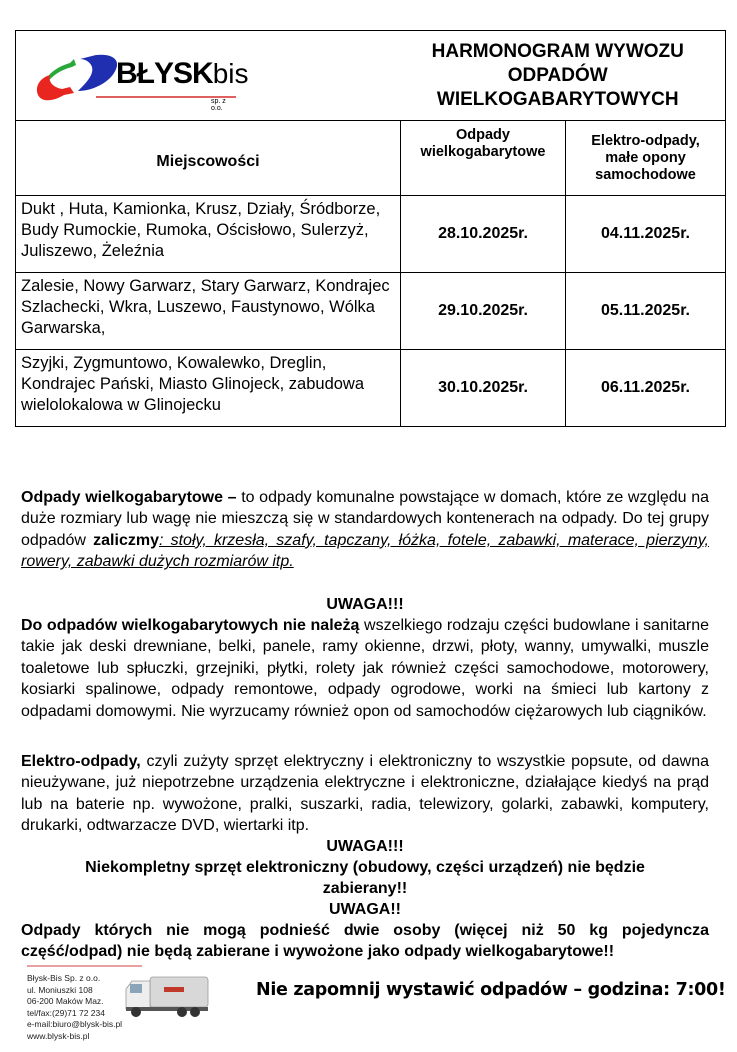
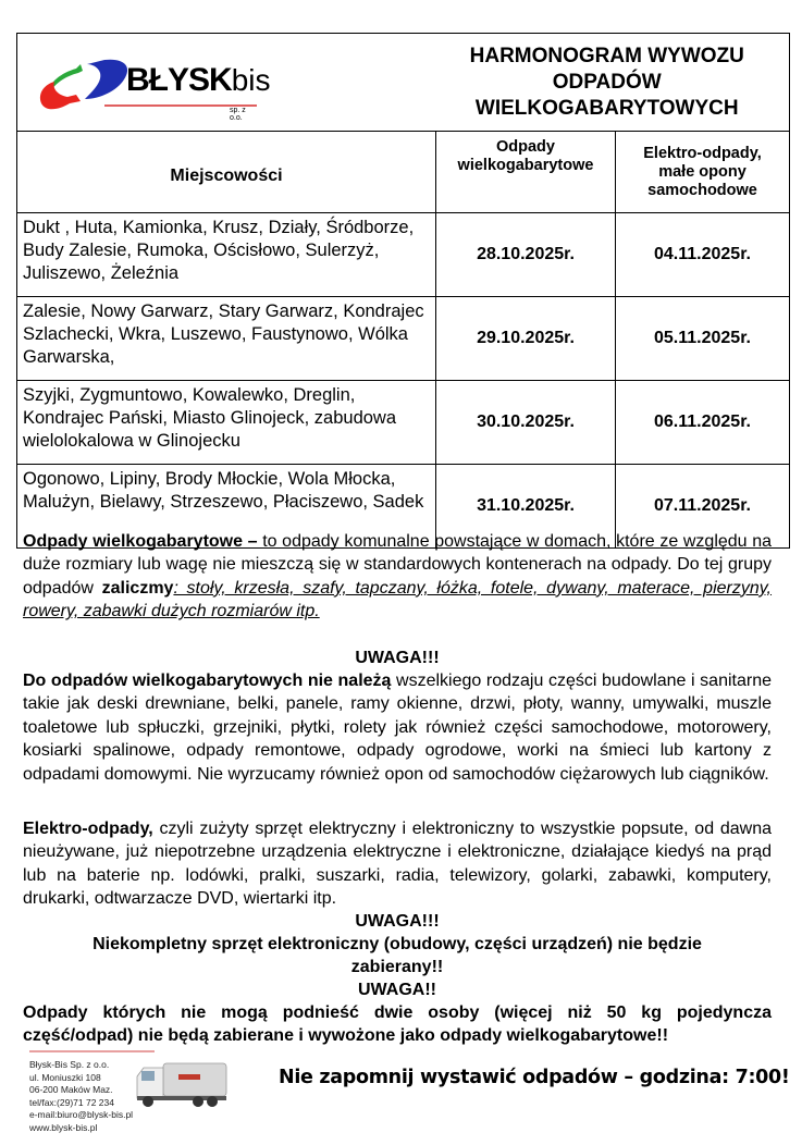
  BŁYSKbis	HARMONOGRAM WYWOZU ODPADÓW WIELKOGABARYTOWYCH
  Miejscowości	Odpady wielkogabarytowe	Elektro-odpady, małe opony samochodowe
- Dukt , Huta, Kamionka, Krusz, Działy, Śródborze, Budy Rumockie, Rumoka, Ościsłowo, Sulerzyż, Juliszewo, Żeleźnia	28.10.2025r.	04.11.2025r.
+ Dukt , Huta, Kamionka, Krusz, Działy, Śródborze, Budy Zalesie, Rumoka, Ościsłowo, Sulerzyż, Juliszewo, Żeleźnia	28.10.2025r.	04.11.2025r.
  Zalesie, Nowy Garwarz, Stary Garwarz, Kondrajec Szlachecki, Wkra, Luszewo, Faustynowo, Wólka Garwarska,	29.10.2025r.	05.11.2025r.
  Szyjki, Zygmuntowo, Kowalewko, Dreglin, Kondrajec Pański, Miasto Glinojeck, zabudowa wielolokalowa w Glinojecku	30.10.2025r.	06.11.2025r.
+ Ogonowo, Lipiny, Brody Młockie, Wola Młocka, Malużyn, Bielawy, Strzeszewo, Płaciszewo, Sadek	31.10.2025r.	07.11.2025r.
- Odpady wielkogabarytowe – to odpady komunalne powstające w domach, które ze względu na duże rozmiary lub wagę nie mieszczą się w standardowych kontenerach na odpady. Do tej grupy odpadów zaliczmy: stoły, krzesła, szafy, tapczany, łóżka, fotele, zabawki, materace, pierzyny, rowery, zabawki dużych rozmiarów itp.
+ Odpady wielkogabarytowe – to odpady komunalne powstające w domach, które ze względu na duże rozmiary lub wagę nie mieszczą się w standardowych kontenerach na odpady. Do tej grupy odpadów zaliczmy: stoły, krzesła, szafy, tapczany, łóżka, fotele, dywany, materace, pierzyny, rowery, zabawki dużych rozmiarów itp.
  UWAGA!!!
  Do odpadów wielkogabarytowych nie należą wszelkiego rodzaju części budowlane i sanitarne takie jak deski drewniane, belki, panele, ramy okienne, drzwi, płoty, wanny, umywalki, muszle toaletowe lub spłuczki, grzejniki, płytki, rolety jak również części samochodowe, motorowery, kosiarki spalinowe, odpady remontowe, odpady ogrodowe, worki na śmieci lub kartony z odpadami domowymi. Nie wyrzucamy również opon od samochodów ciężarowych lub ciągników.
- Elektro-odpady, czyli zużyty sprzęt elektryczny i elektroniczny to wszystkie popsute, od dawna nieużywane, już niepotrzebne urządzenia elektryczne i elektroniczne, działające kiedyś na prąd lub na baterie np. wywożone, pralki, suszarki, radia, telewizory, golarki, zabawki, komputery, drukarki, odtwarzacze DVD, wiertarki itp.
+ Elektro-odpady, czyli zużyty sprzęt elektryczny i elektroniczny to wszystkie popsute, od dawna nieużywane, już niepotrzebne urządzenia elektryczne i elektroniczne, działające kiedyś na prąd lub na baterie np. lodówki, pralki, suszarki, radia, telewizory, golarki, zabawki, komputery, drukarki, odtwarzacze DVD, wiertarki itp.
  UWAGA!!!
  Niekompletny sprzęt elektroniczny (obudowy, części urządzeń) nie będzie zabierany!!
  UWAGA!!
  Odpady których nie mogą podnieść dwie osoby (więcej niż 50 kg pojedyncza część/odpad) nie będą zabierane i wywożone jako odpady wielkogabarytowe!!
  Błysk-Bis Sp. z o.o.
  ul. Moniuszki 108
  06-200 Maków Maz.
  tel/fax:(29)71 72 234
  e-mail:biuro@blysk-bis.pl
  www.blysk-bis.pl
  Nie zapomnij wystawić odpadów – godzina: 7:00!
